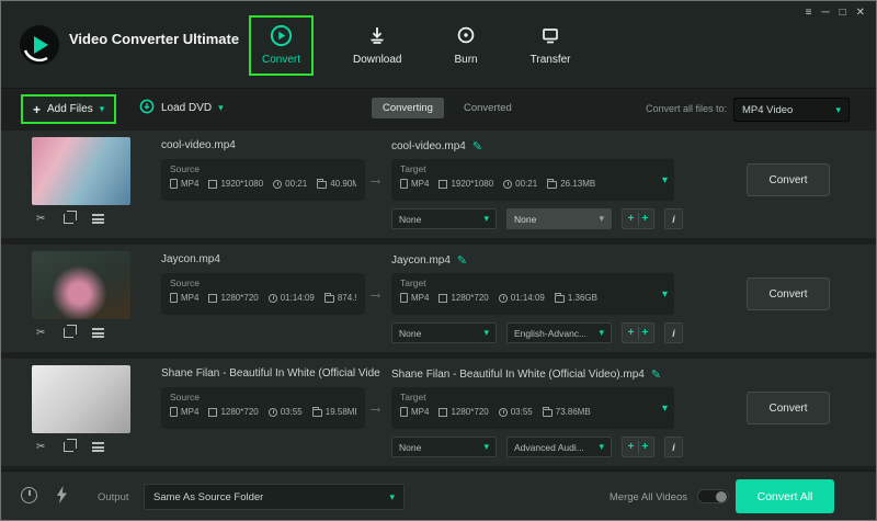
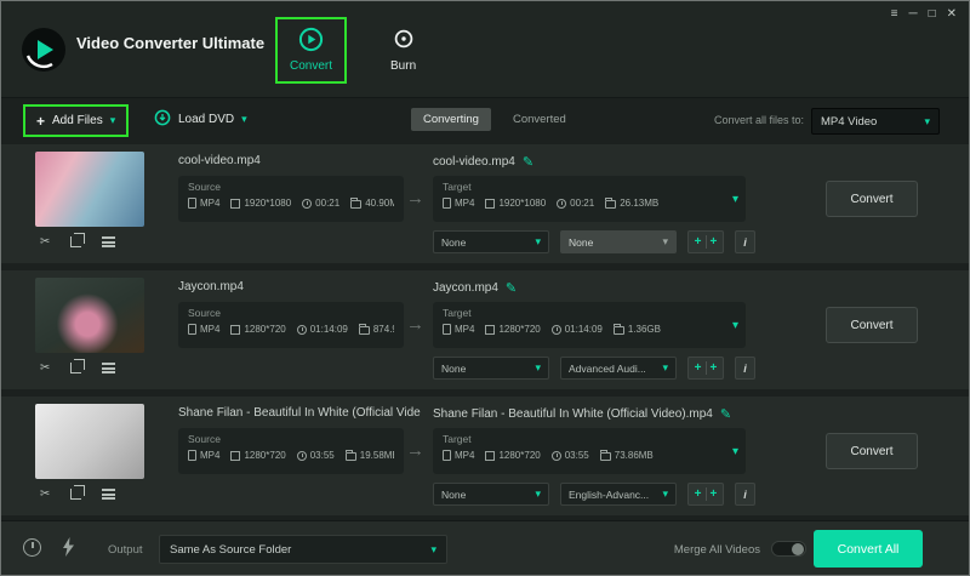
  ≡
  ─
  □
  ✕
  Video Converter Ultimate
  Convert
- Download
  Burn
- Transfer
  +
  Add Files
  ▾
  Load DVD
  ▾
  Converting
  Converted
  Convert all files to:
  MP4 Video
  ▾
  ✂
  cool-video.mp4
  Source
  MP4
  1920*1080
  00:21
  40.90M
  →
  cool-video.mp4
  ✎
  Target
  MP4
  1920*1080
  00:21
  26.13MB
  ▾
  None
  ▾
  None
  ▾
  +
  +
  i
  Convert
  ✂
  Jaycon.mp4
  Source
  MP4
  1280*720
  01:14:09
  →
  Jaycon.mp4
  ✎
  Target
  MP4
  1280*720
  01:14:09
  1.36GB
  ▾
  None
  ▾
- English-Advanc...
+ Advanced Audi...
  ▾
  +
  +
  i
  Convert
  ✂
  Shane Filan - Beautiful In White (Official Vide
  Source
  MP4
  1280*720
  03:55
  19.58M
  →
  Shane Filan - Beautiful In White (Official Video).mp4
  ✎
  Target
  MP4
  1280*720
  03:55
  73.86MB
  ▾
  None
  ▾
- Advanced Audi...
+ English-Advanc...
  ▾
  +
  +
  i
  Convert
  Output
  Same As Source Folder
  ▾
  Merge All Videos
  Convert All
